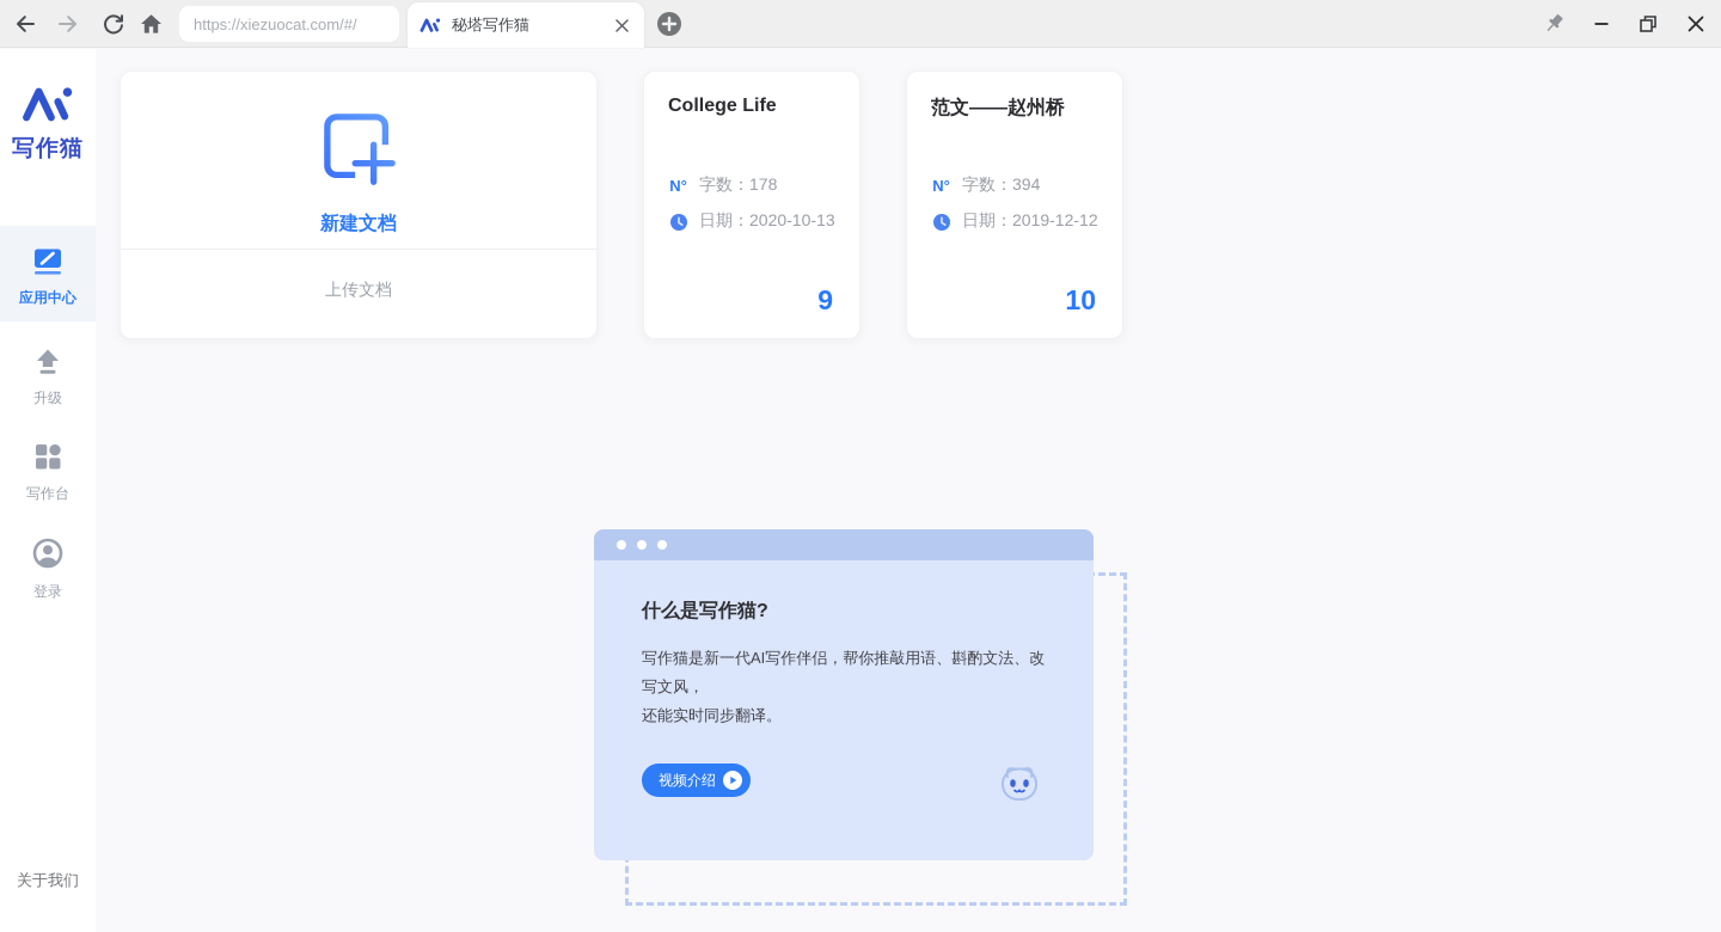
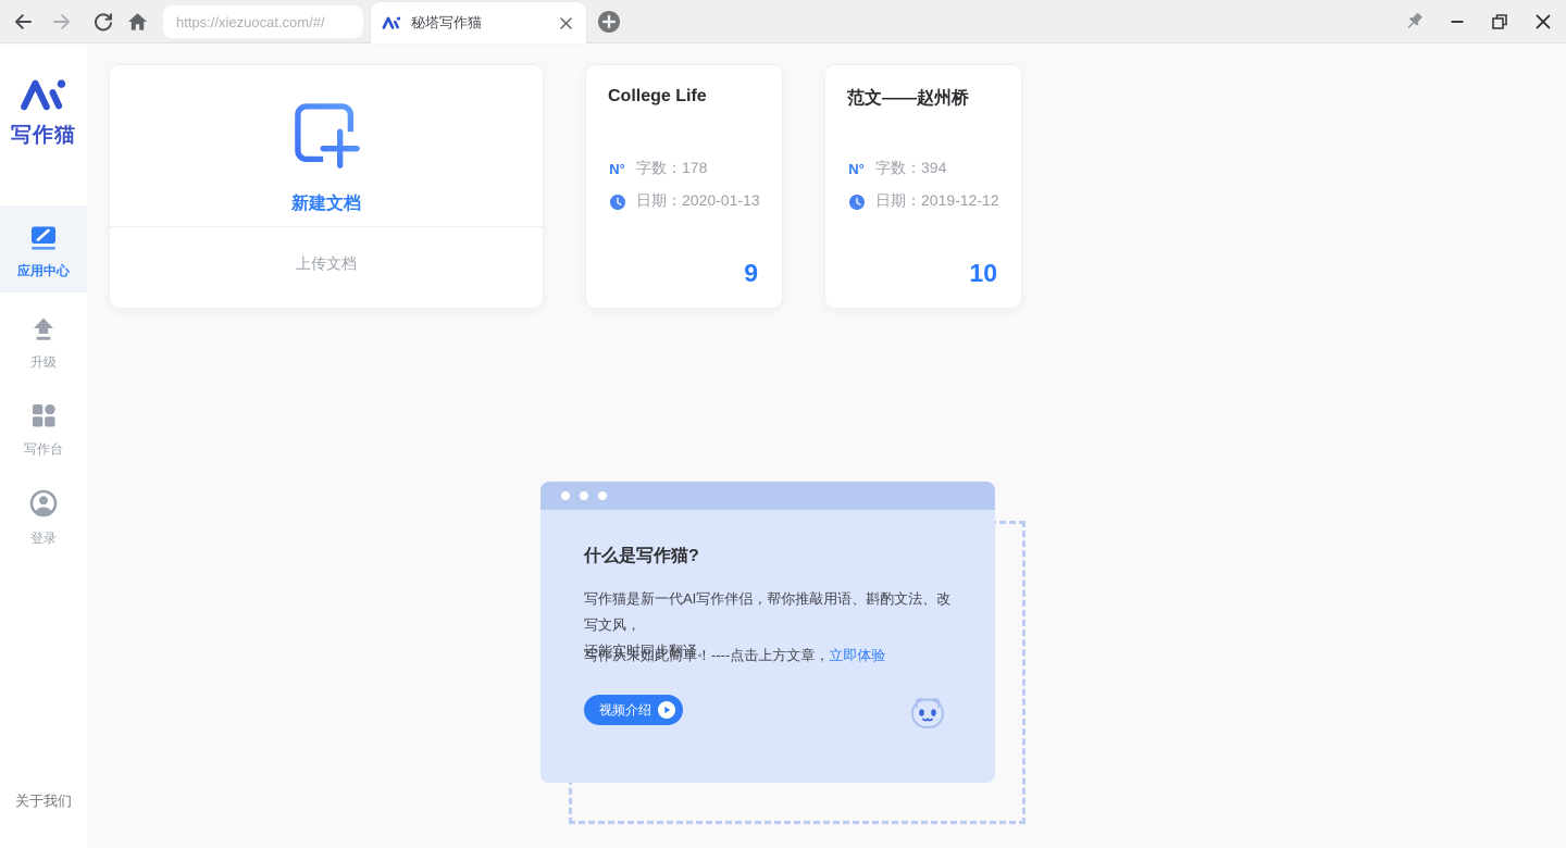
  https://xiezuocat.com/#/
  秘塔写作猫
  写作猫
  应用中心
  升级
  写作台
  登录
  关于我们
  新建文档
  上传文档
  College Life
  N°
  字数：178
- 日期：2020-10-13
+ 日期：2020-01-13
  9
  范文——赵州桥
  N°
  字数：394
  日期：2019-12-12
  10
  什么是写作猫?
  写作猫是新一代AI写作伴侣，帮你推敲用语、斟酌文法、改写文风，
  还能实时同步翻译。
+ 写作从未如此简单！----点击上方文章，立即体验
  视频介绍
